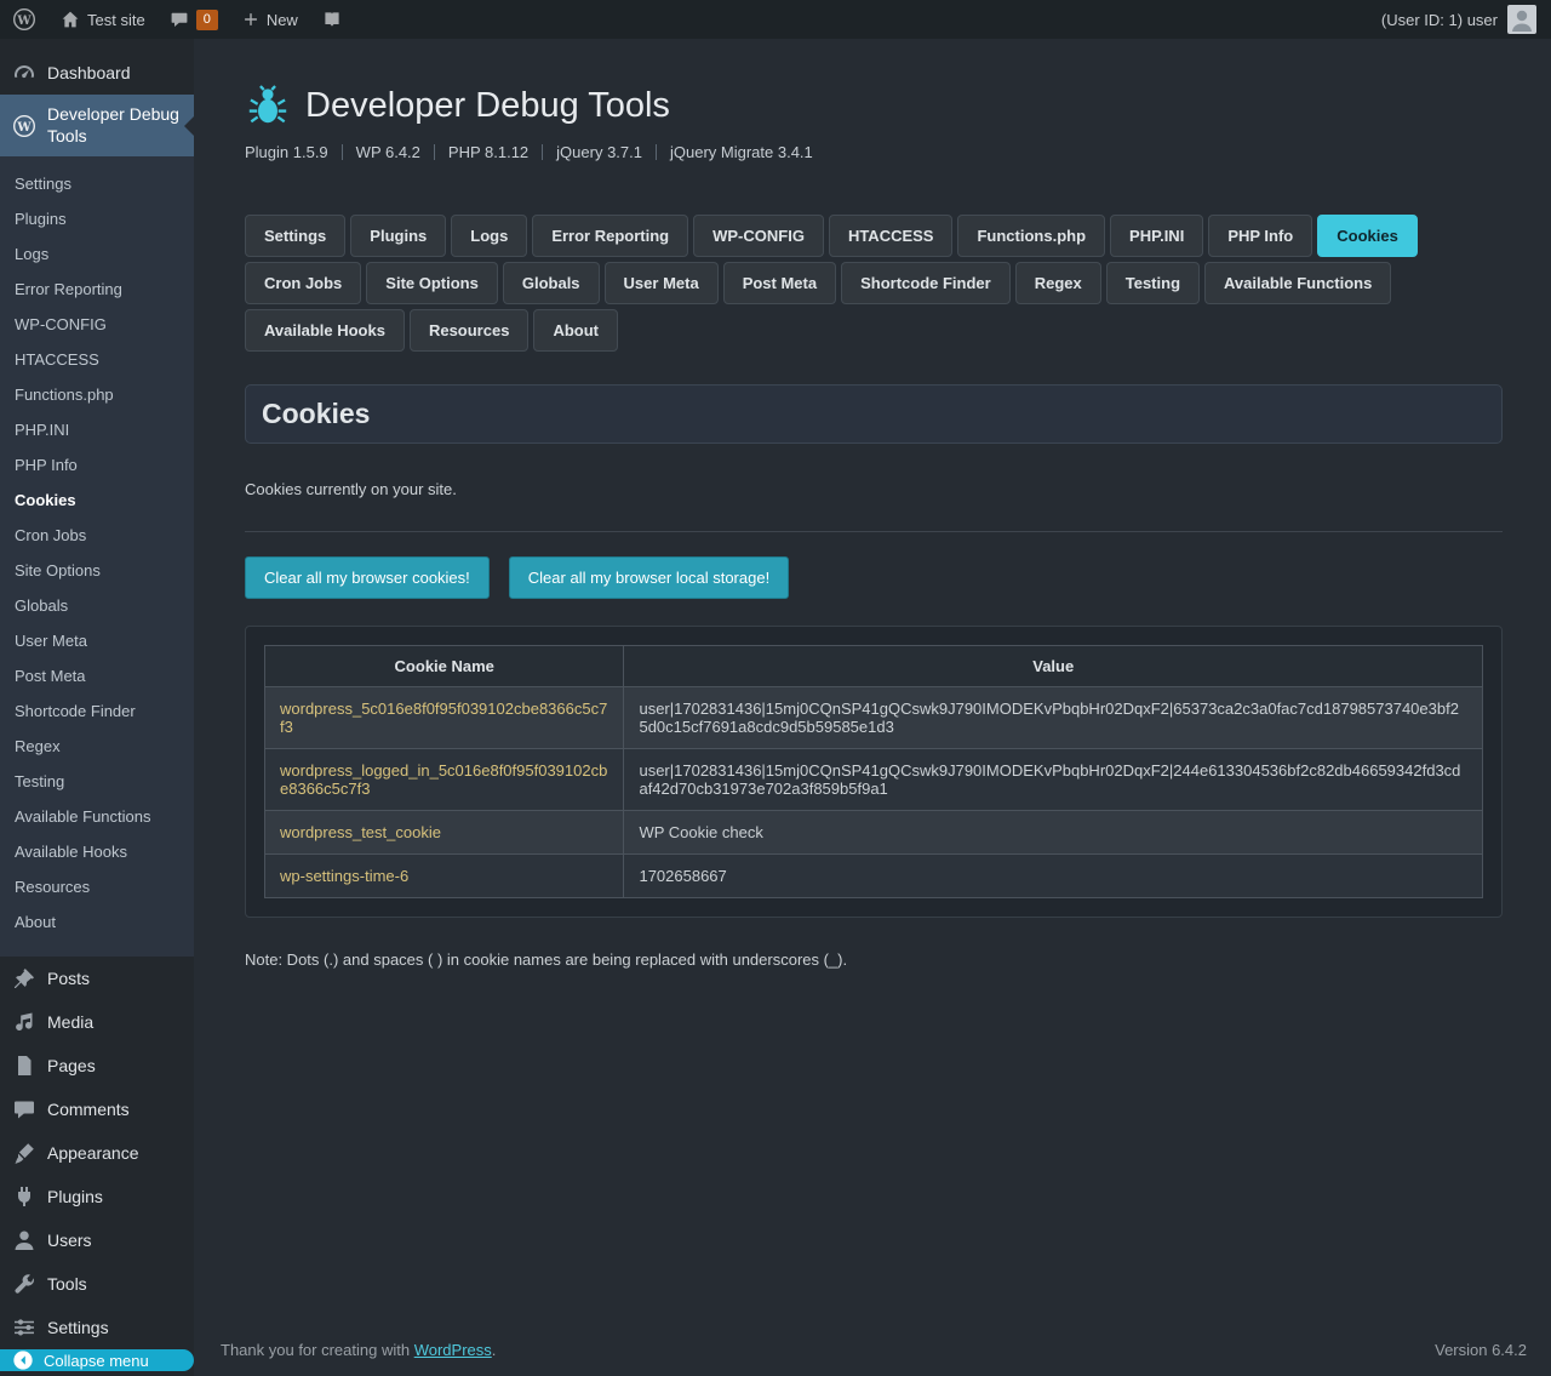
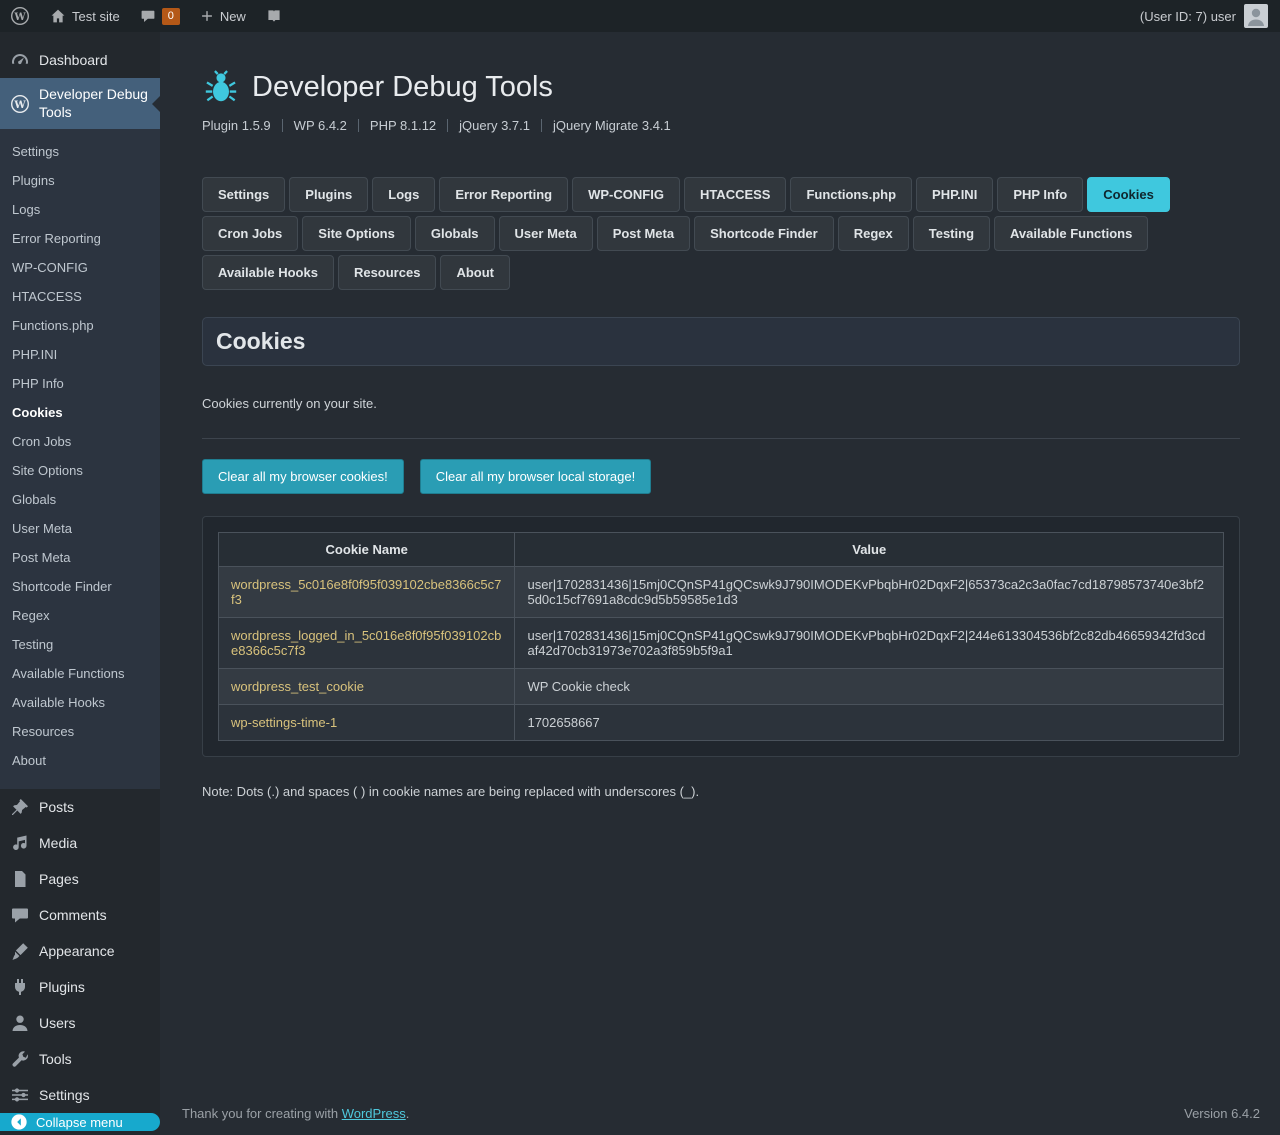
  W
  Test site
  0
  New
- (User ID: 1) user
+ (User ID: 7) user
  Dashboard
  W
  Developer Debug Tools
  Settings
  Plugins
  Logs
  Error Reporting
  WP-CONFIG
  HTACCESS
  Functions.php
  PHP.INI
  PHP Info
  Cookies
  Cron Jobs
  Site Options
  Globals
  User Meta
  Post Meta
  Shortcode Finder
  Regex
  Testing
  Available Functions
  Available Hooks
  Resources
  About
  Posts
  Media
  Pages
  Comments
  Appearance
  Plugins
  Users
  Tools
  Settings
  Collapse menu
  Developer Debug Tools
  Plugin 1.5.9
  WP 6.4.2
  PHP 8.1.12
  jQuery 3.7.1
  jQuery Migrate 3.4.1
  Settings
  Plugins
  Logs
  Error Reporting
  WP-CONFIG
  HTACCESS
  Functions.php
  PHP.INI
  PHP Info
  Cookies
  Cron Jobs
  Site Options
  Globals
  User Meta
  Post Meta
  Shortcode Finder
  Regex
  Testing
  Available Functions
  Available Hooks
  Resources
  About
  Cookies
  Cookies currently on your site.
  Clear all my browser cookies!
  Clear all my browser local storage!
  Cookie Name	Value
  wordpress_5c016e8f0f95f039102cbe8366c5c7f3	user|1702831436|15mj0CQnSP41gQCswk9J790IMODEKvPbqbHr02DqxF2|65373ca2c3a0fac7cd18798573740e3bf25d0c15cf7691a8cdc9d5b59585e1d3
  wordpress_logged_in_5c016e8f0f95f039102cbe8366c5c7f3	user|1702831436|15mj0CQnSP41gQCswk9J790IMODEKvPbqbHr02DqxF2|244e613304536bf2c82db46659342fd3cdaf42d70cb31973e702a3f859b5f9a1
  wordpress_test_cookie	WP Cookie check
- wp-settings-time-6	1702658667
+ wp-settings-time-1	1702658667
  Note: Dots (.) and spaces ( ) in cookie names are being replaced with underscores (_).
  Thank you for creating with WordPress.
  Version 6.4.2
